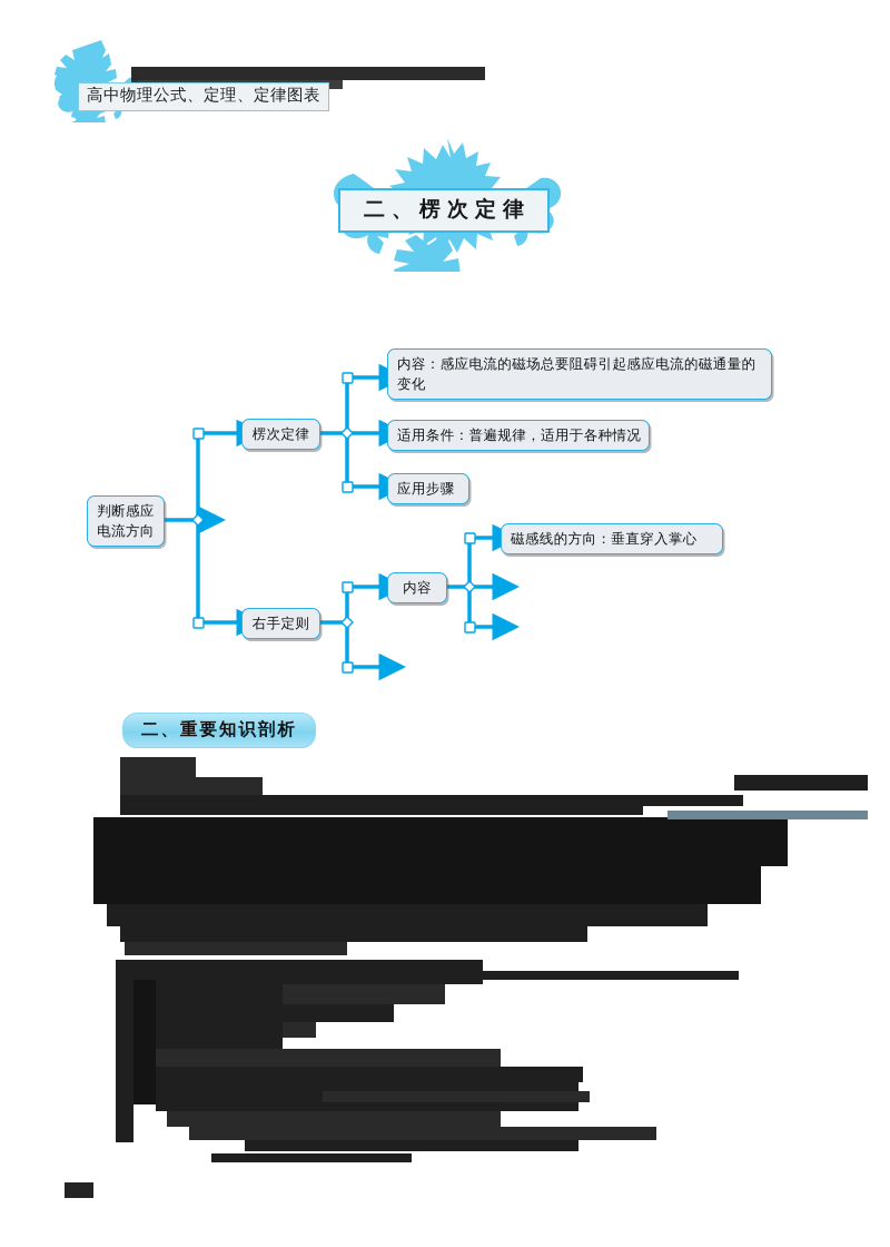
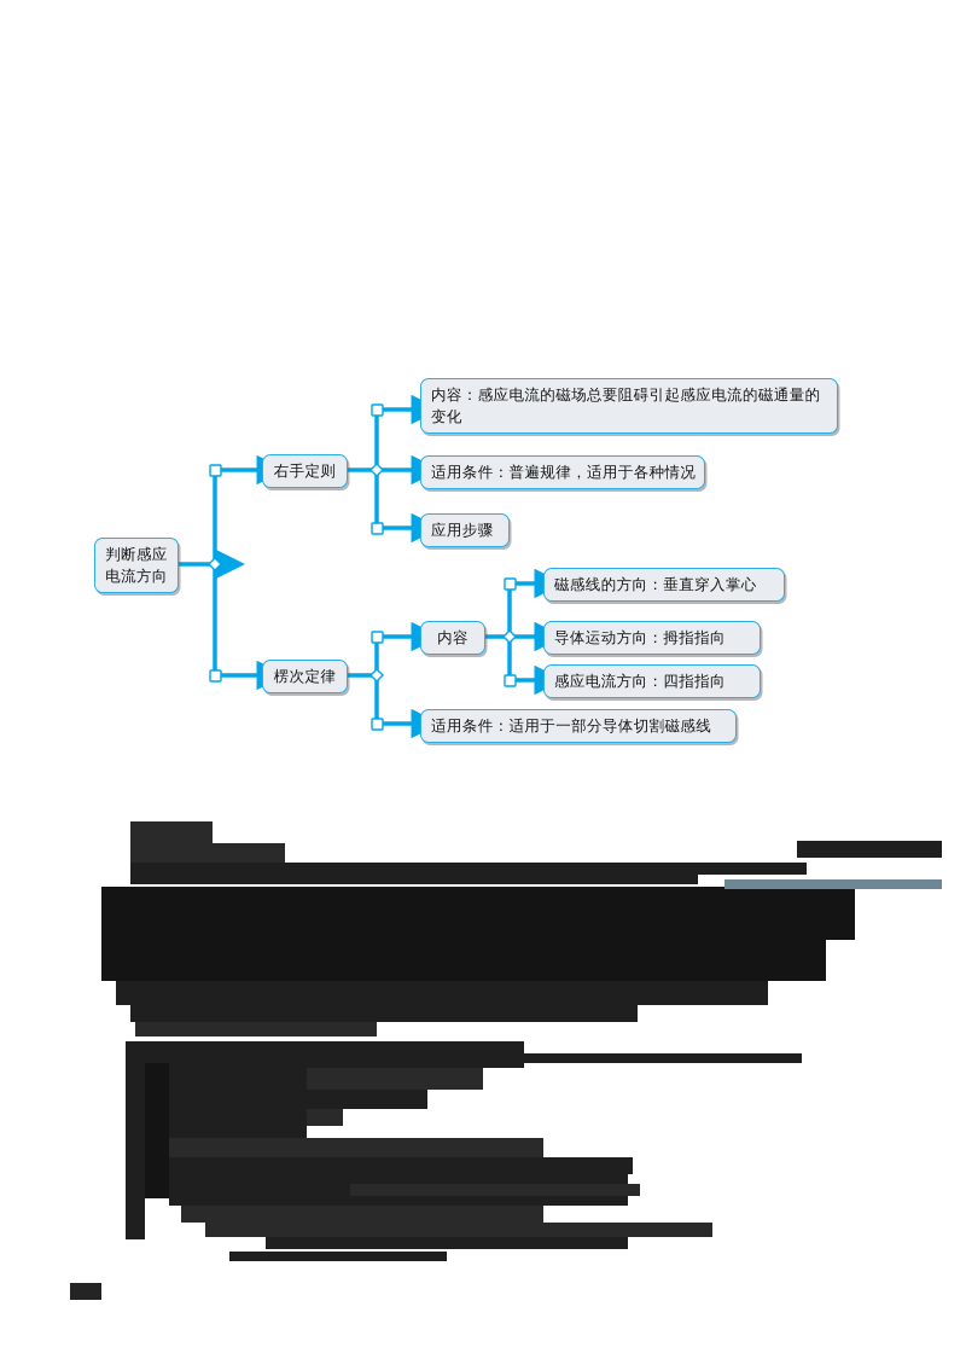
- 高中物理公式、定理、定律图表
- 二、楞次定律
- 二、重要知识剖析
  判断感应
  电流方向
- 楞次定律
+ 右手定则
  内容：感应电流的磁场总要阻碍引起感应电流的磁通量的变化
  适用条件：普遍规律，适用于各种情况
  应用步骤
- 右手定则
+ 楞次定律
  内容
  磁感线的方向：垂直穿入掌心
+ 导体运动方向：拇指指向
+ 感应电流方向：四指指向
+ 适用条件：适用于一部分导体切割磁感线
